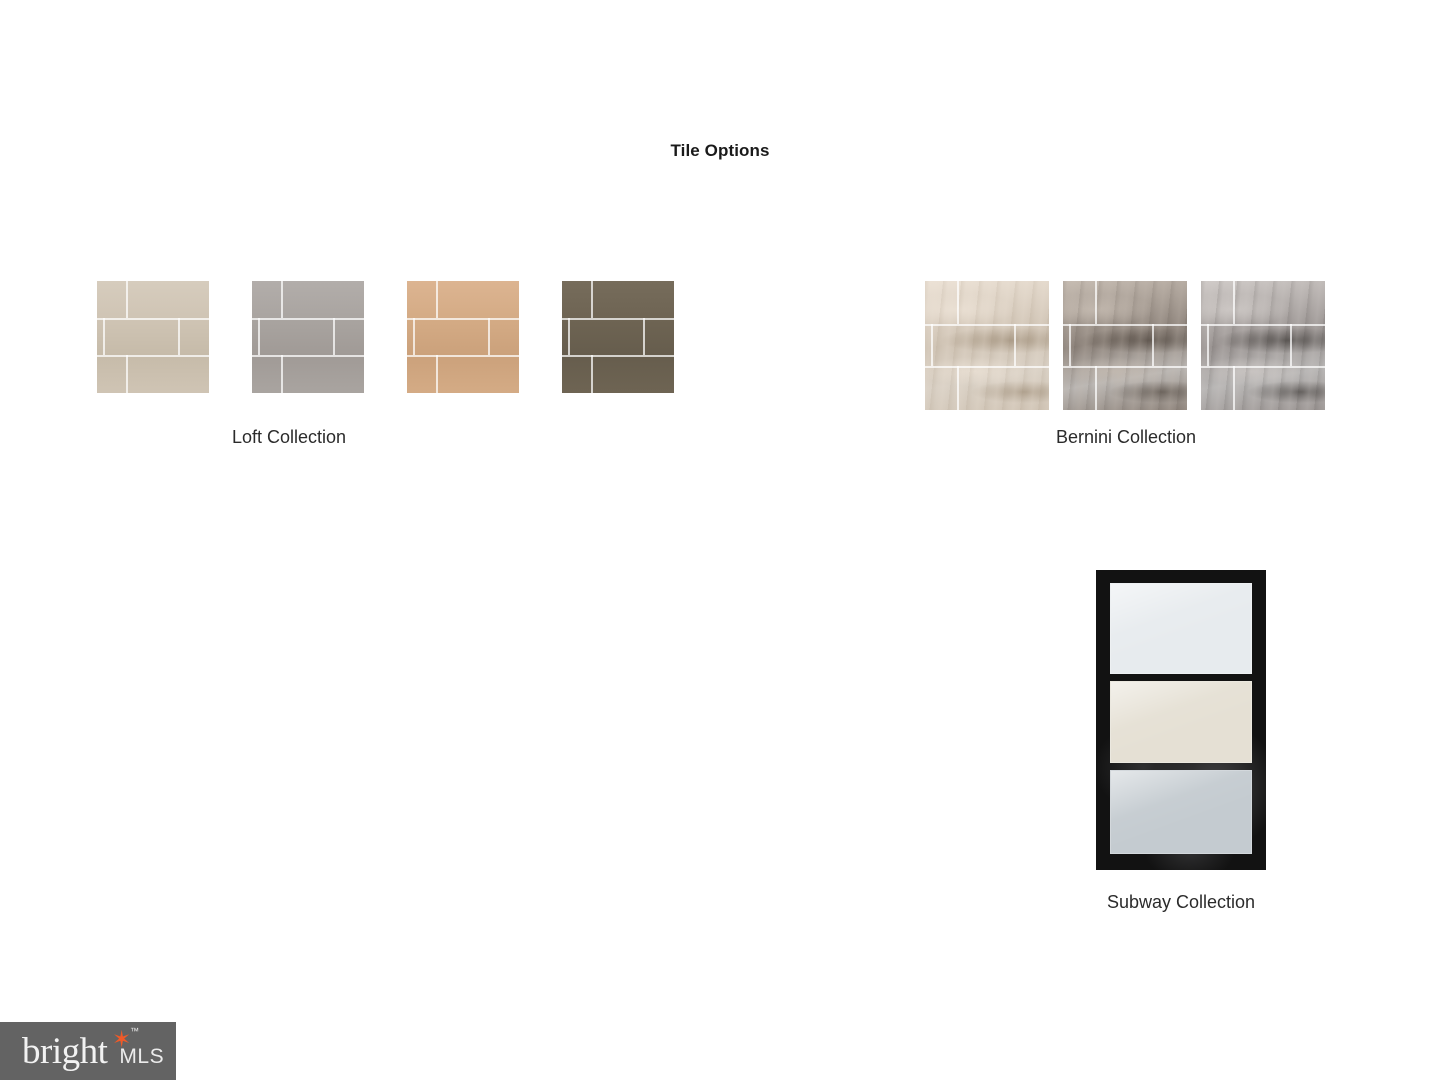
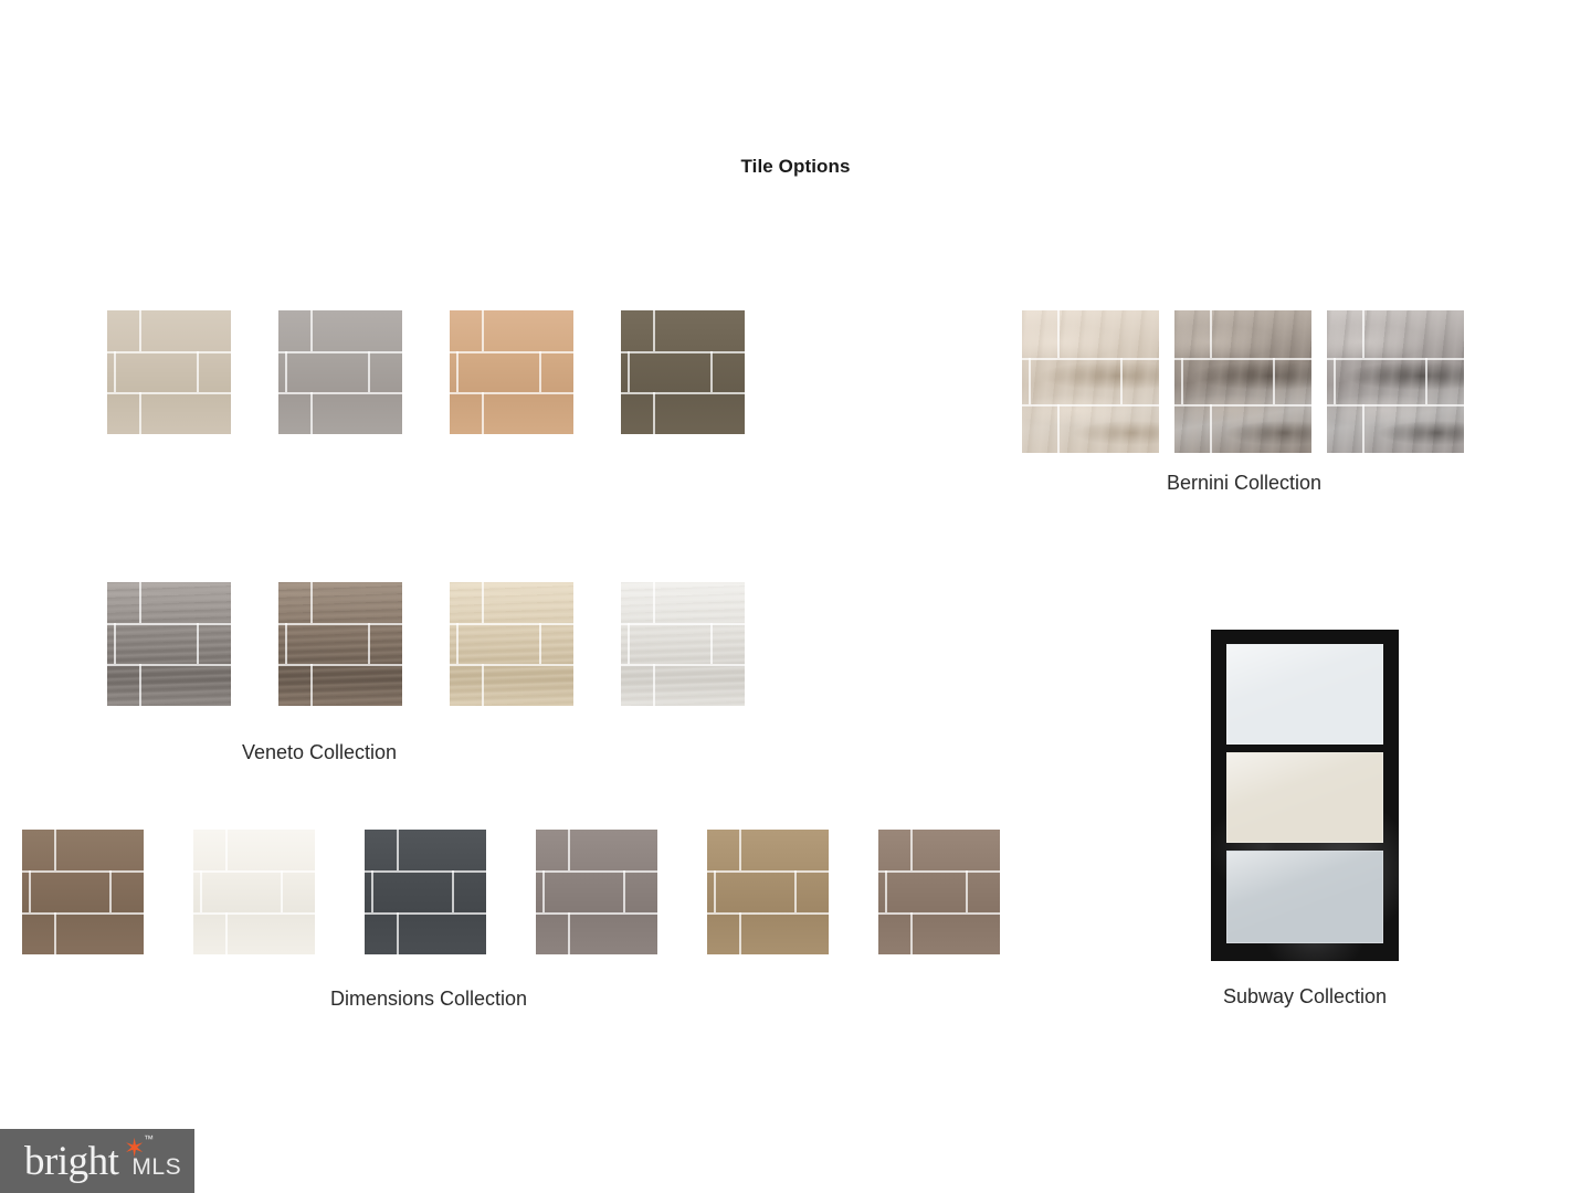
  Tile Options
- Loft Collection
  Bernini Collection
+ Veneto Collection
+ Dimensions Collection
  Subway Collection
  bright
  ✶
  ™
  MLS
